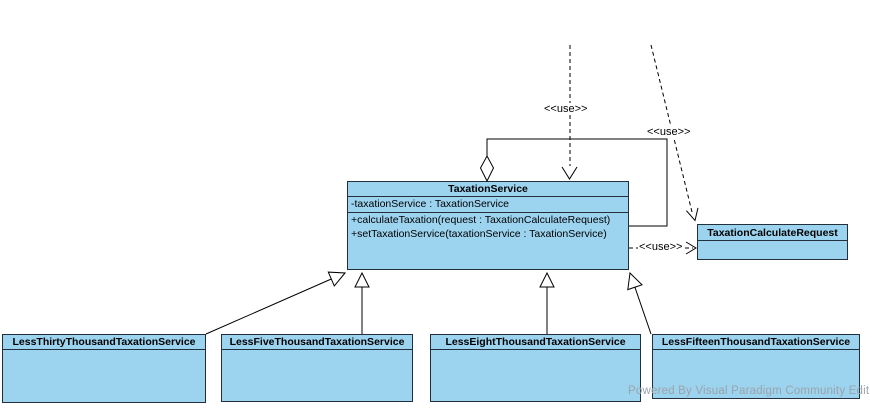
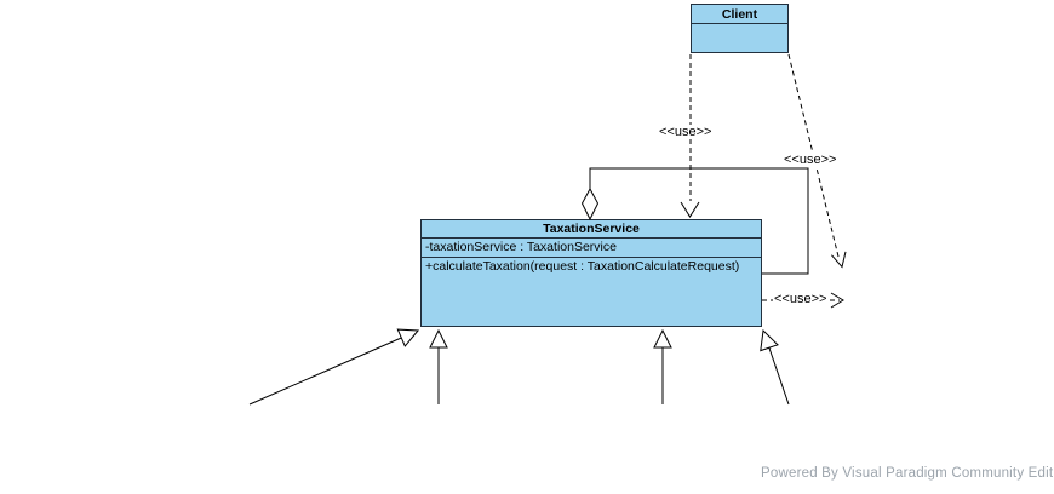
+ Client
  TaxationService
  -taxationService : TaxationService
  +calculateTaxation(request : TaxationCalculateRequest)
- +setTaxationService(taxationService : TaxationService)
- TaxationCalculateRequest
- LessThirtyThousandTaxationService
- LessFiveThousandTaxationService
- LessEightThousandTaxationService
- LessFifteenThousandTaxationService
  <<use>>
  <<use>>
  <<use>>
  Powered By Visual Paradigm Community Edit
